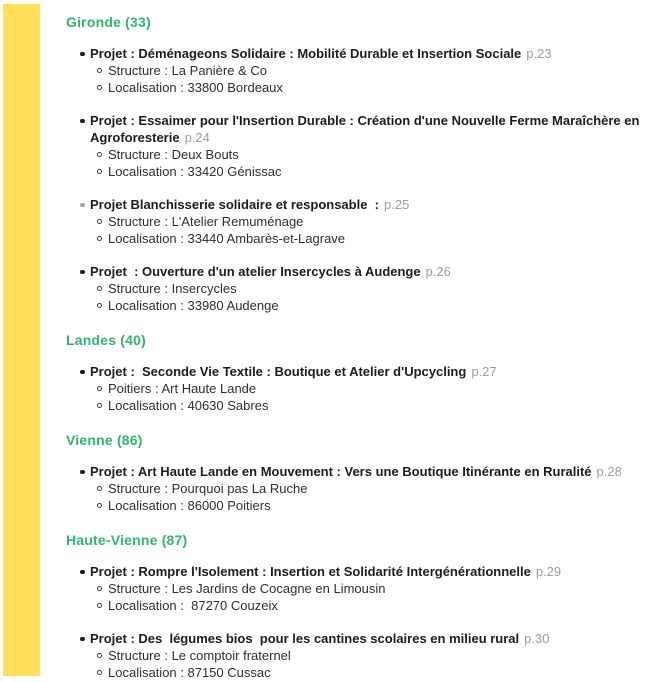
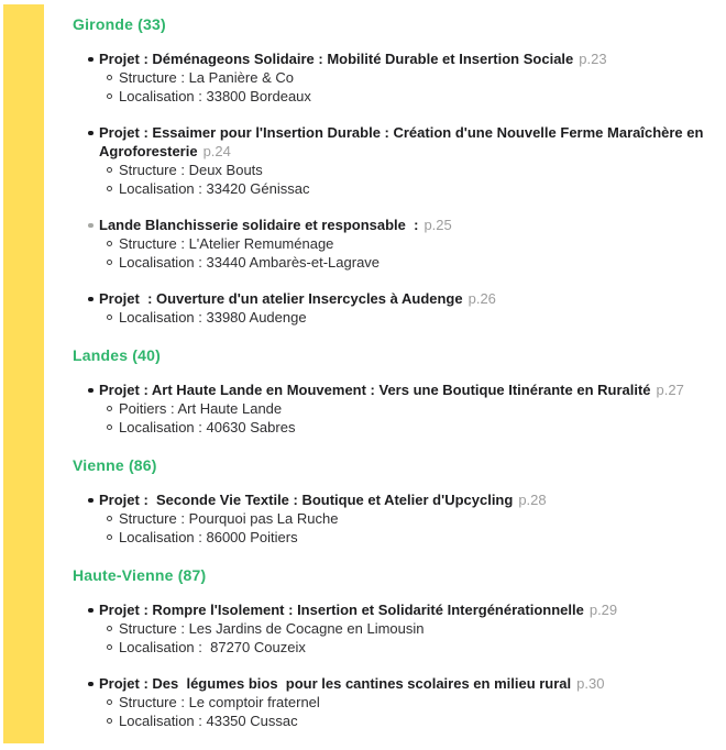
  Gironde (33)
  Projet : Déménageons Solidaire : Mobilité Durable et Insertion Sociale p.23
  Structure : La Panière & Co
  Localisation : 33800 Bordeaux
  Projet : Essaimer pour l'Insertion Durable : Création d'une Nouvelle Ferme Maraîchère en Agroforesterie p.24
  Structure : Deux Bouts
  Localisation : 33420 Génissac
- Projet Blanchisserie solidaire et responsable : p.25
+ Lande Blanchisserie solidaire et responsable : p.25
  Structure : L'Atelier Remuménage
  Localisation : 33440 Ambarès-et-Lagrave
  Projet : Ouverture d'un atelier Insercycles à Audenge p.26
- Structure : Insercycles
  Localisation : 33980 Audenge
  Landes (40)
- Projet : Seconde Vie Textile : Boutique et Atelier d'Upcycling p.27
+ Projet : Art Haute Lande en Mouvement : Vers une Boutique Itinérante en Ruralité p.27
  Poitiers : Art Haute Lande
  Localisation : 40630 Sabres
  Vienne (86)
- Projet : Art Haute Lande en Mouvement : Vers une Boutique Itinérante en Ruralité p.28
+ Projet : Seconde Vie Textile : Boutique et Atelier d'Upcycling p.28
  Structure : Pourquoi pas La Ruche
  Localisation : 86000 Poitiers
  Haute-Vienne (87)
  Projet : Rompre l'Isolement : Insertion et Solidarité Intergénérationnelle p.29
  Structure : Les Jardins de Cocagne en Limousin
  Localisation : 87270 Couzeix
  Projet : Des légumes bios pour les cantines scolaires en milieu rural p.30
  Structure : Le comptoir fraternel
- Localisation : 87150 Cussac
+ Localisation : 43350 Cussac
